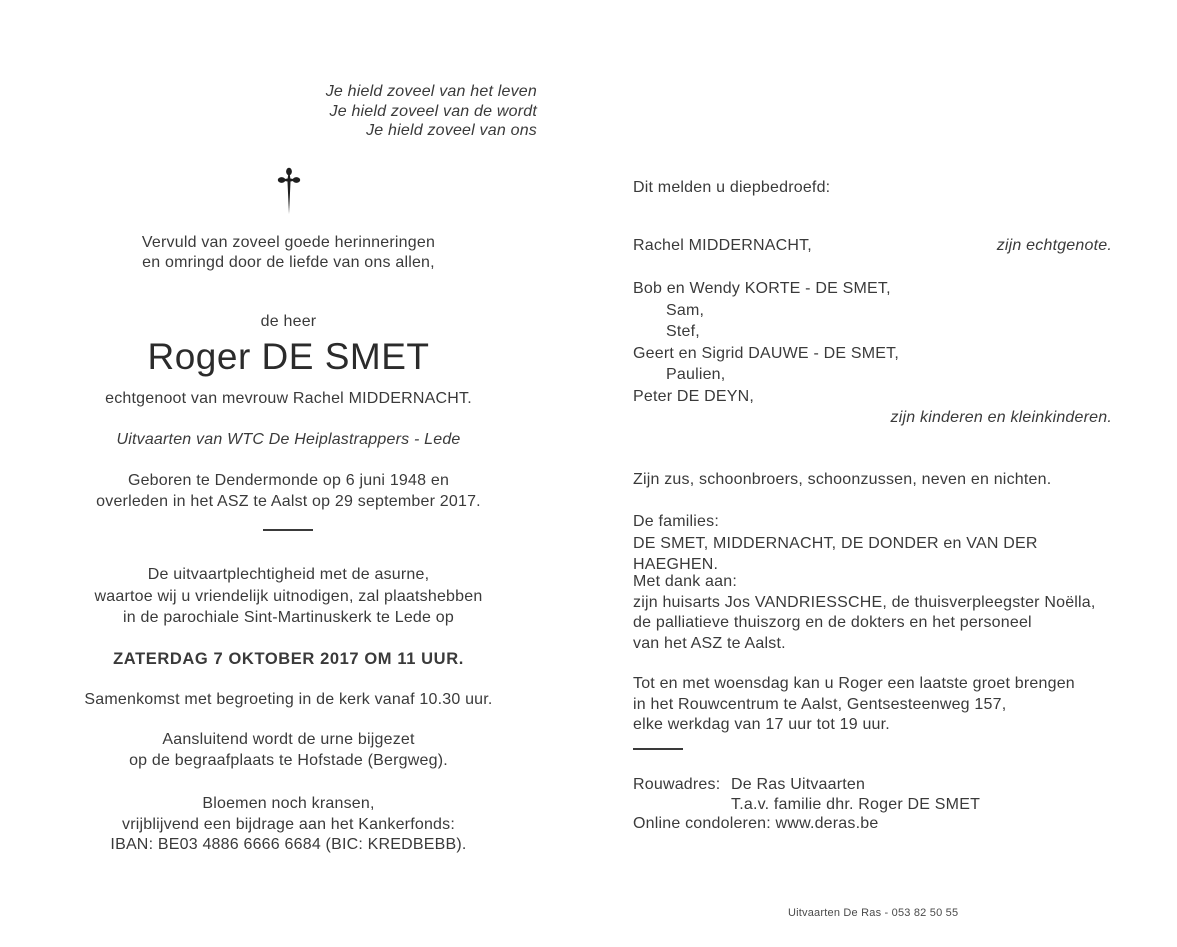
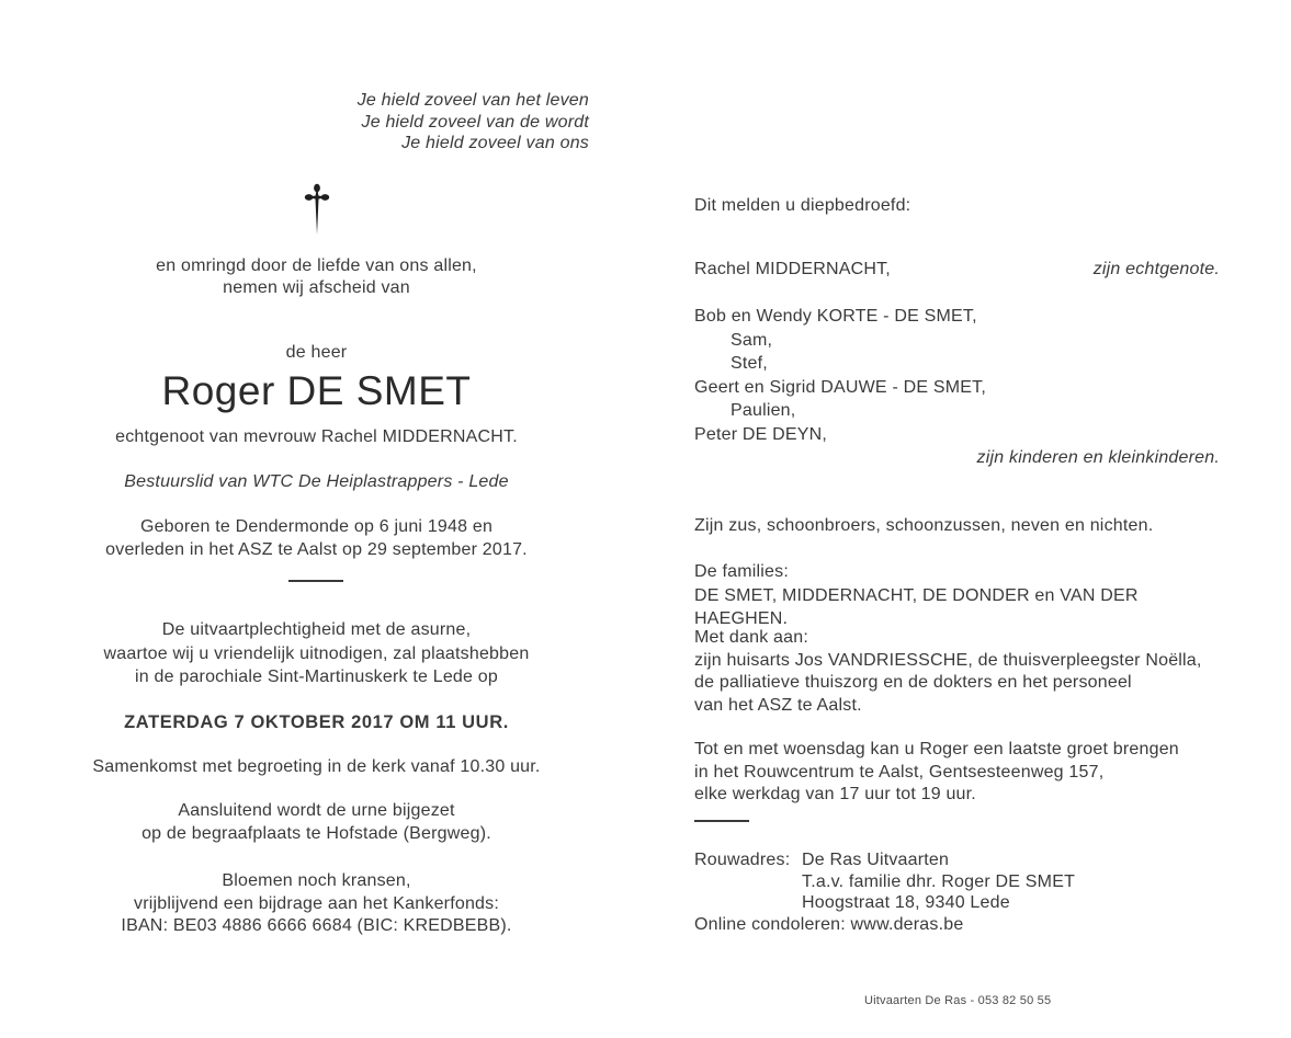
  Je hield zoveel van het leven
  Je hield zoveel van de wordt
  Je hield zoveel van ons
- Vervuld van zoveel goede herinneringen
  en omringd door de liefde van ons allen,
+ nemen wij afscheid van
  de heer
  Roger DE SMET
  echtgenoot van mevrouw Rachel MIDDERNACHT.
- Uitvaarten van WTC De Heiplastrappers - Lede
+ Bestuurslid van WTC De Heiplastrappers - Lede
  Geboren te Dendermonde op 6 juni 1948 en
  overleden in het ASZ te Aalst op 29 september 2017.
  De uitvaartplechtigheid met de asurne,
  waartoe wij u vriendelijk uitnodigen, zal plaatshebben
  in de parochiale Sint-Martinuskerk te Lede op
  ZATERDAG 7 OKTOBER 2017 OM 11 UUR.
  Samenkomst met begroeting in de kerk vanaf 10.30 uur.
  Aansluitend wordt de urne bijgezet
  op de begraafplaats te Hofstade (Bergweg).
  Bloemen noch kransen,
  vrijblijvend een bijdrage aan het Kankerfonds:
  IBAN: BE03 4886 6666 6684 (BIC: KREDBEBB).
  Dit melden u diepbedroefd:
  Rachel MIDDERNACHT,
  zijn echtgenote.
  Bob en Wendy KORTE - DE SMET,
  Sam,
  Stef,
  Geert en Sigrid DAUWE - DE SMET,
  Paulien,
  Peter DE DEYN,
  zijn kinderen en kleinkinderen.
  Zijn zus, schoonbroers, schoonzussen, neven en nichten.
  De families:
  DE SMET, MIDDERNACHT, DE DONDER en VAN DER HAEGHEN.
  Met dank aan:
  zijn huisarts Jos VANDRIESSCHE, de thuisverpleegster Noëlla,
  de palliatieve thuiszorg en de dokters en het personeel
  van het ASZ te Aalst.
  Tot en met woensdag kan u Roger een laatste groet brengen
  in het Rouwcentrum te Aalst, Gentsesteenweg 157,
  elke werkdag van 17 uur tot 19 uur.
  Rouwadres:
  De Ras Uitvaarten
  T.a.v. familie dhr. Roger DE SMET
+ Hoogstraat 18, 9340 Lede
  Online condoleren: www.deras.be
  Uitvaarten De Ras - 053 82 50 55
